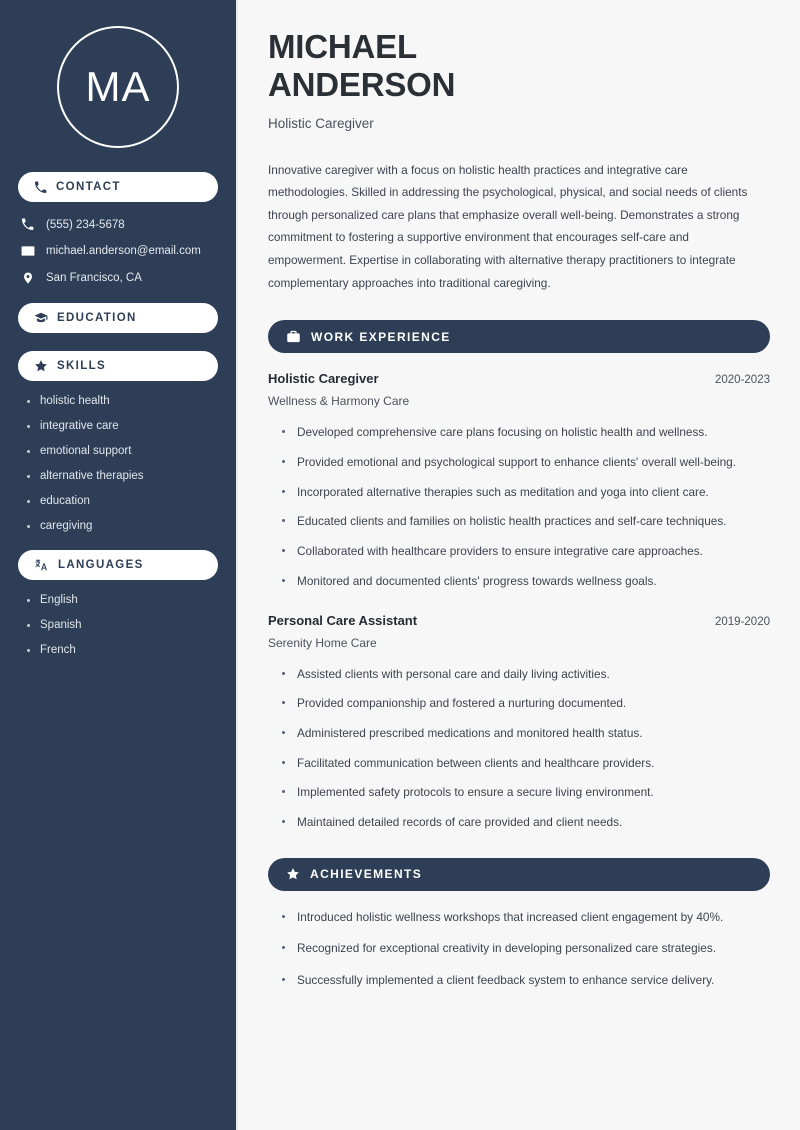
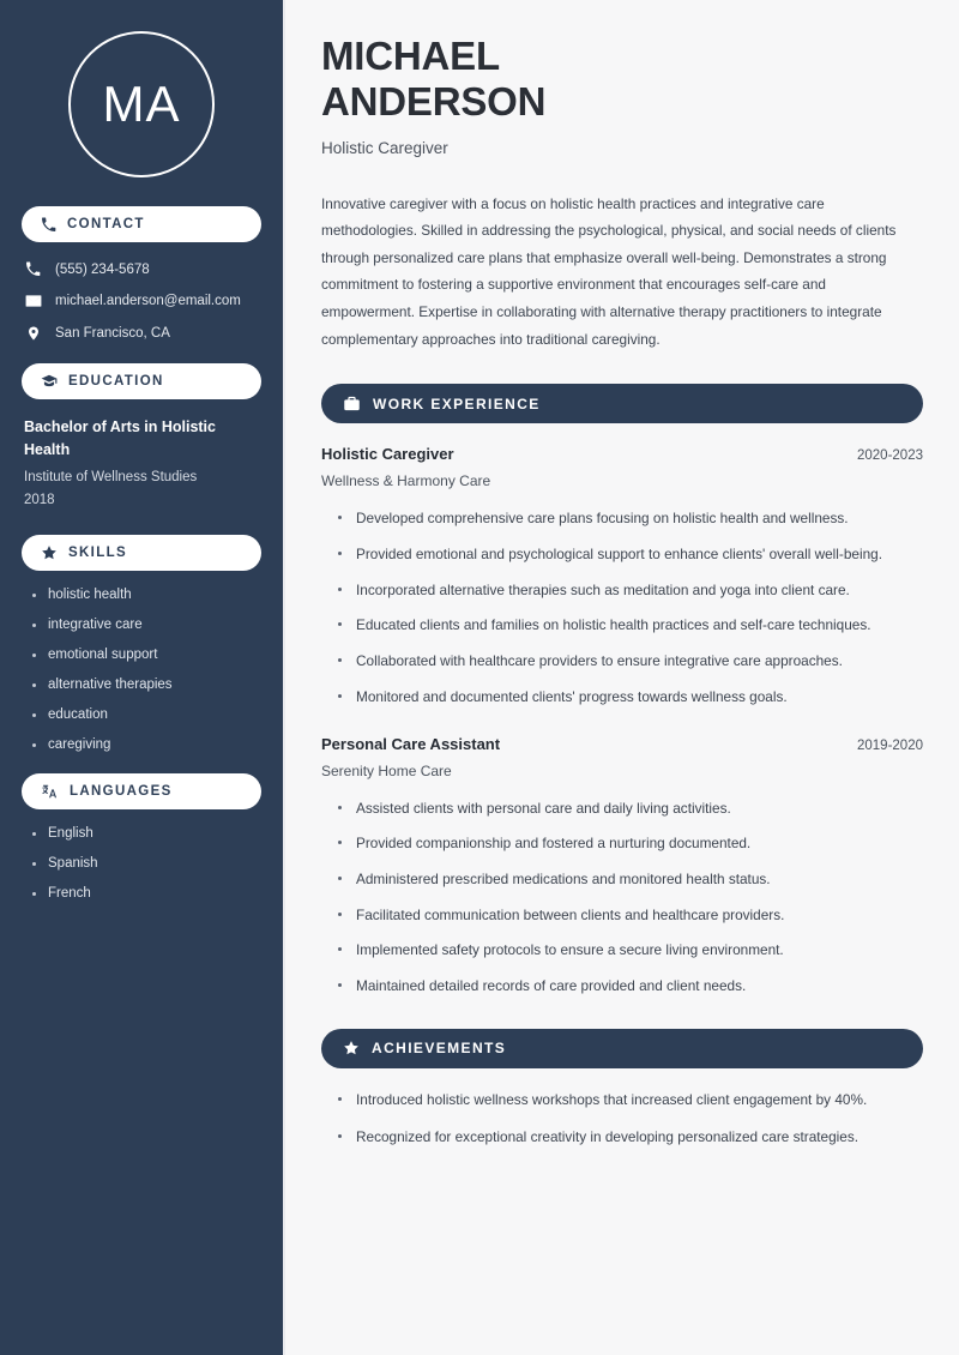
  MA
  CONTACT
  (555) 234-5678
  michael.anderson@email.com
  San Francisco, CA
  EDUCATION
+ Bachelor of Arts in Holistic Health
+ Institute of Wellness Studies
+ 2018
  SKILLS
  holistic health
  integrative care
  emotional support
  alternative therapies
  education
  caregiving
  LANGUAGES
  English
  Spanish
  French
  MICHAEL
  ANDERSON
  Holistic Caregiver
  Innovative caregiver with a focus on holistic health practices and integrative care methodologies. Skilled in addressing the psychological, physical, and social needs of clients through personalized care plans that emphasize overall well-being. Demonstrates a strong commitment to fostering a supportive environment that encourages self-care and empowerment. Expertise in collaborating with alternative therapy practitioners to integrate complementary approaches into traditional caregiving.
  WORK EXPERIENCE
  Holistic Caregiver
  2020-2023
  Wellness & Harmony Care
  Developed comprehensive care plans focusing on holistic health and wellness.
  Provided emotional and psychological support to enhance clients' overall well-being.
  Incorporated alternative therapies such as meditation and yoga into client care.
  Educated clients and families on holistic health practices and self-care techniques.
  Collaborated with healthcare providers to ensure integrative care approaches.
  Monitored and documented clients' progress towards wellness goals.
  Personal Care Assistant
  2019-2020
  Serenity Home Care
  Assisted clients with personal care and daily living activities.
  Provided companionship and fostered a nurturing documented.
  Administered prescribed medications and monitored health status.
  Facilitated communication between clients and healthcare providers.
  Implemented safety protocols to ensure a secure living environment.
  Maintained detailed records of care provided and client needs.
  ACHIEVEMENTS
  Introduced holistic wellness workshops that increased client engagement by 40%.
  Recognized for exceptional creativity in developing personalized care strategies.
- Successfully implemented a client feedback system to enhance service delivery.
